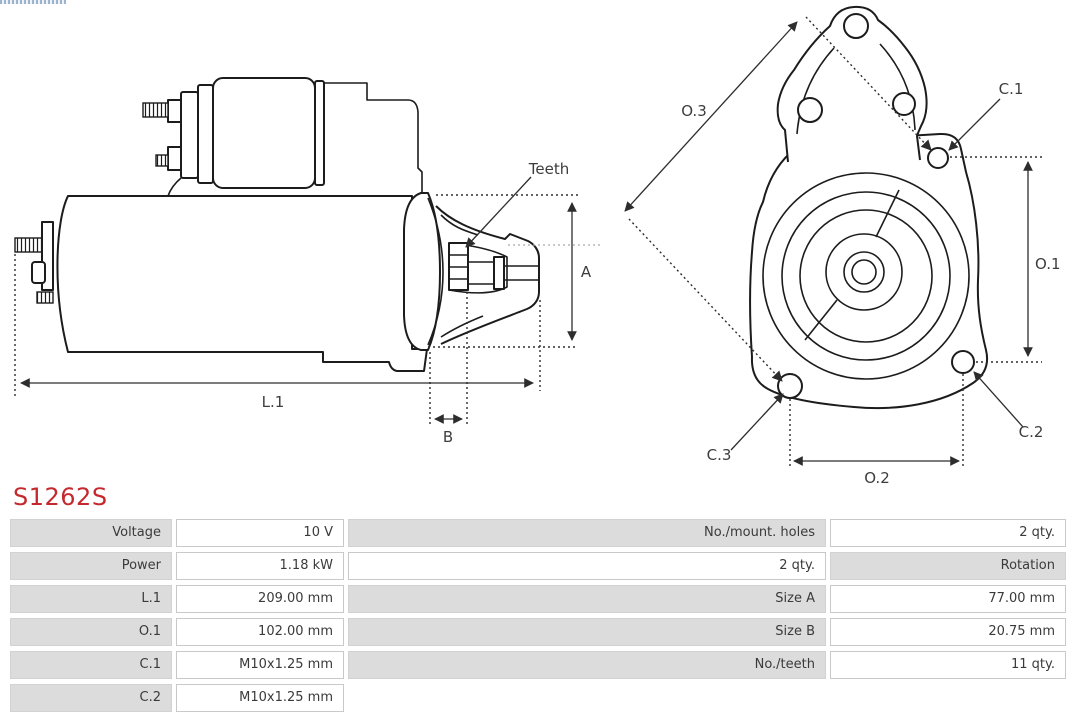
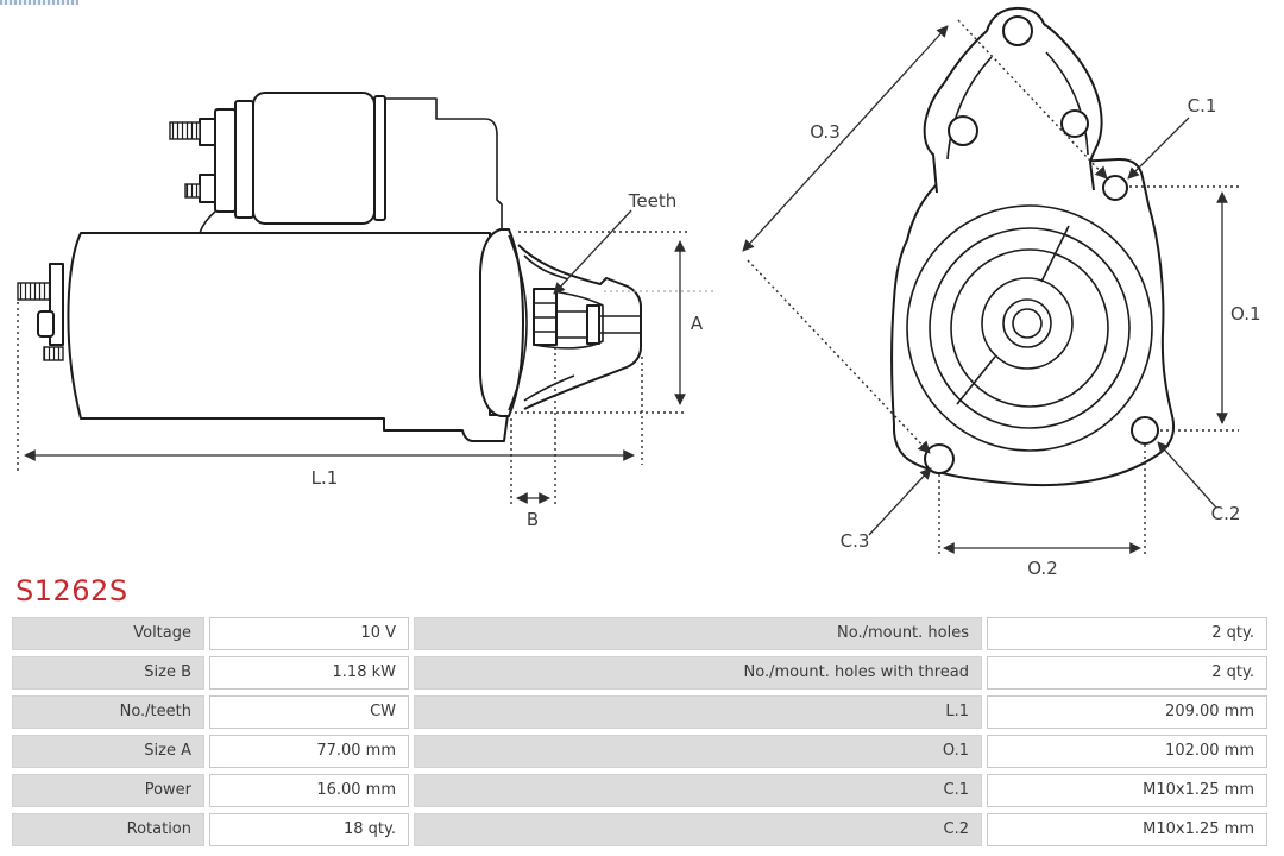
  Teeth
  A
  L.1
  B
  O.3
  C.1
  O.1
  C.3
  C.2
  O.2
  S1262S
  Voltage
  10 V
  No./mount. holes
  2 qty.
- Power
+ Size B
  1.18 kW
+ No./mount. holes with thread
  2 qty.
- Rotation
+ No./teeth
+ CW
  L.1
  209.00 mm
  Size A
  77.00 mm
  O.1
  102.00 mm
- Size B
+ Power
- 20.75 mm
+ 16.00 mm
  C.1
  M10x1.25 mm
- No./teeth
+ Rotation
- 11 qty.
+ 18 qty.
  C.2
  M10x1.25 mm
